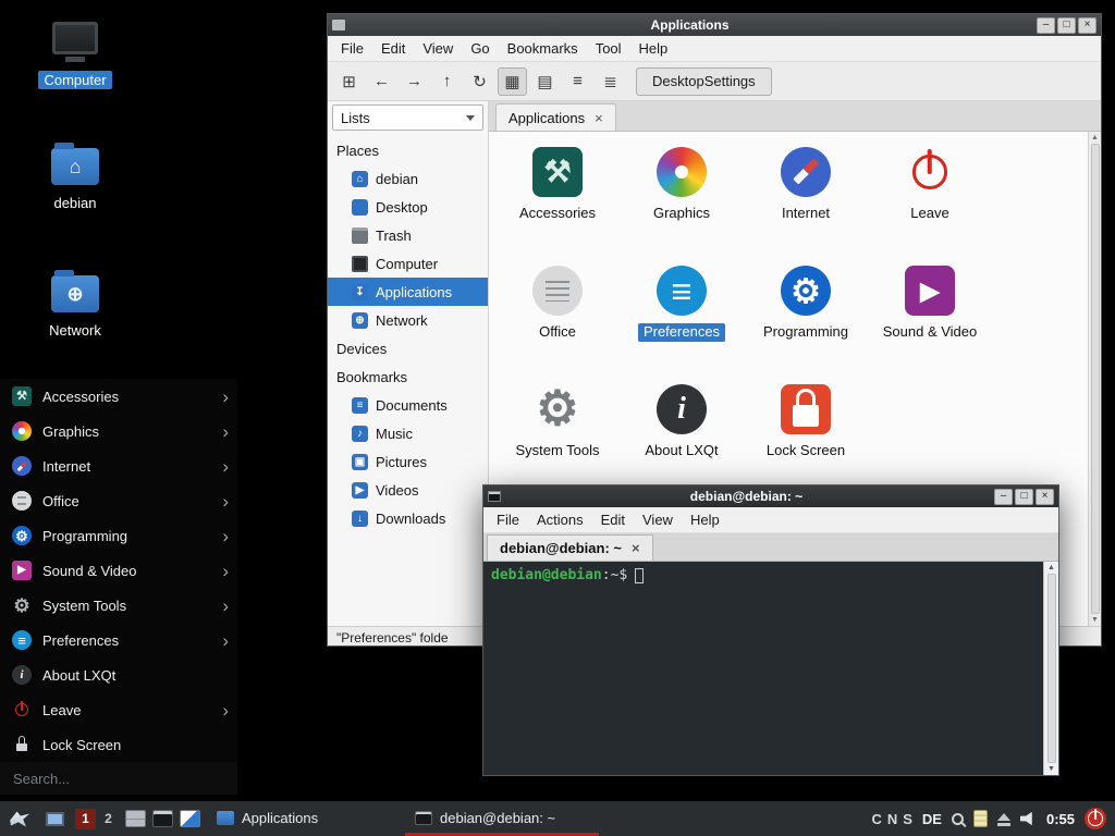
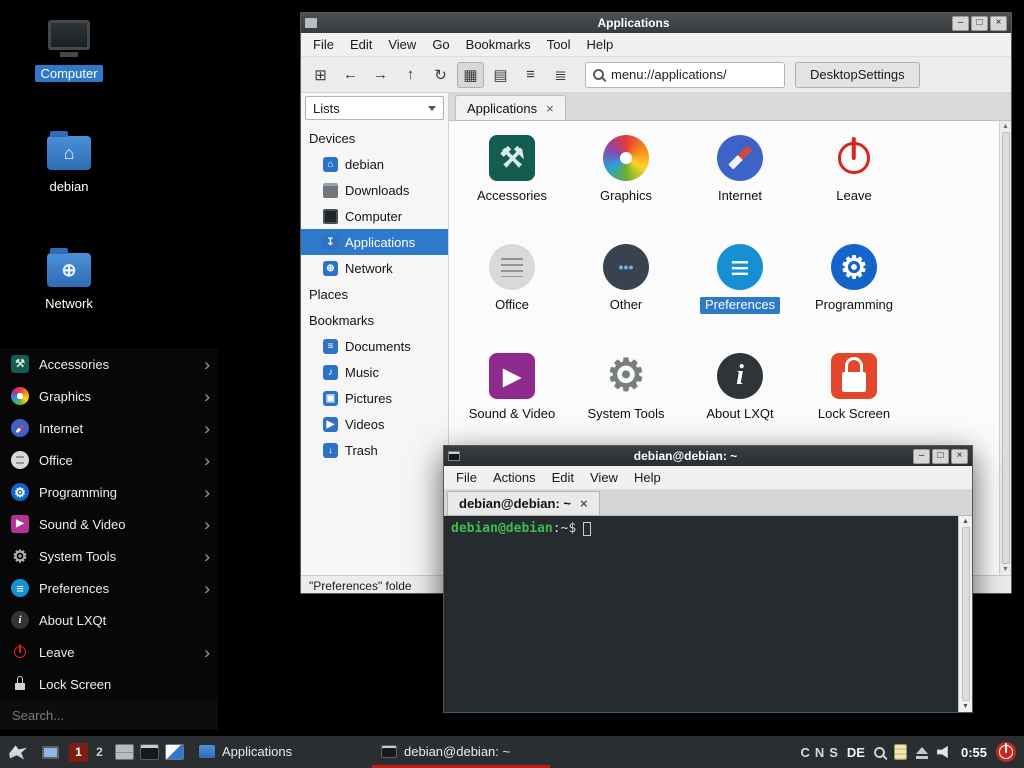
  Computer
  ⌂
  debian
  ⊕
  Network
  Applications
  –
  □
  ×
  File
  Edit
  View
  Go
  Bookmarks
  Tool
  Help
  ⊞
  ←
  →
  ↑
  ↻
  ▦
  ▤
  ≡
  ≣
+ menu://applications/
  DesktopSettings
  Lists
- Places
+ Devices
  ⌂
  debian
- Desktop
- Trash
+ Downloads
  Computer
  ↧
  Applications
  ⊕
  Network
- Devices
+ Places
  Bookmarks
  ≡
  Documents
  ♪
  Music
  ▣
  Pictures
  ▶
  Videos
  ↓
- Downloads
+ Trash
  Applications
  ×
  ⚒
  Accessories
  Graphics
  Internet
  Leave
  Office
+ •••
+ Other
  ≡
  Preferences
  ⚙
  Programming
  ▶
  Sound & Video
  ⚙
  System Tools
  i
  About LXQt
  Lock Screen
  "Preferences" folde
  debian@debian: ~
  –
  □
  ×
  File
  Actions
  Edit
  View
  Help
  debian@debian: ~
  ×
  debian@debian:~$
  ⚒
  Accessories
  ›
  Graphics
  ›
  Internet
  ›
  Office
  ›
  ⚙
  Programming
  ›
  ▶
  Sound & Video
  ›
  ⚙
  System Tools
  ›
  ≡
  Preferences
  ›
  i
  About LXQt
  Leave
  ›
  Lock Screen
  Search...
  1
  2
  Applications
  debian@debian: ~
  C
  N
  S
  DE
  0:55
